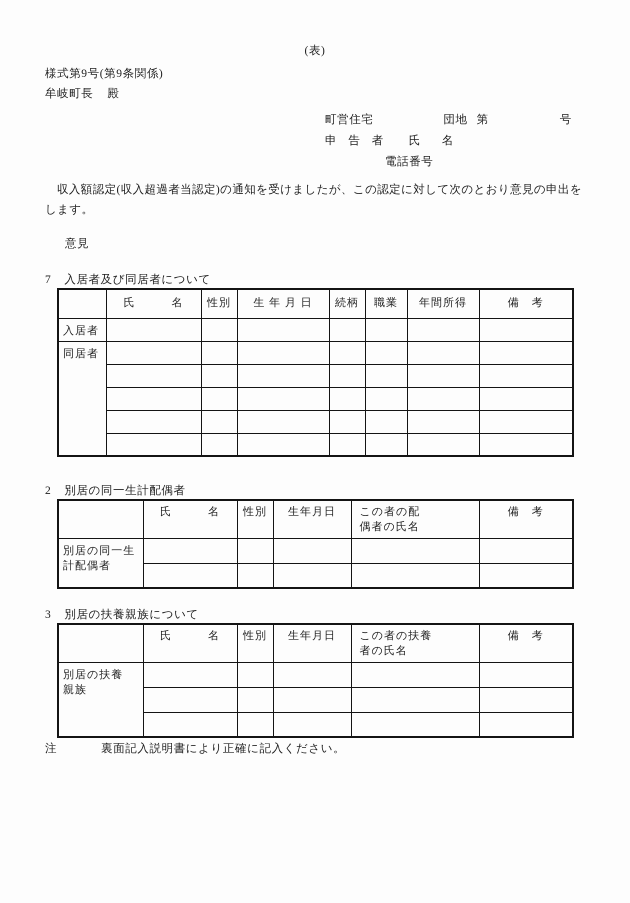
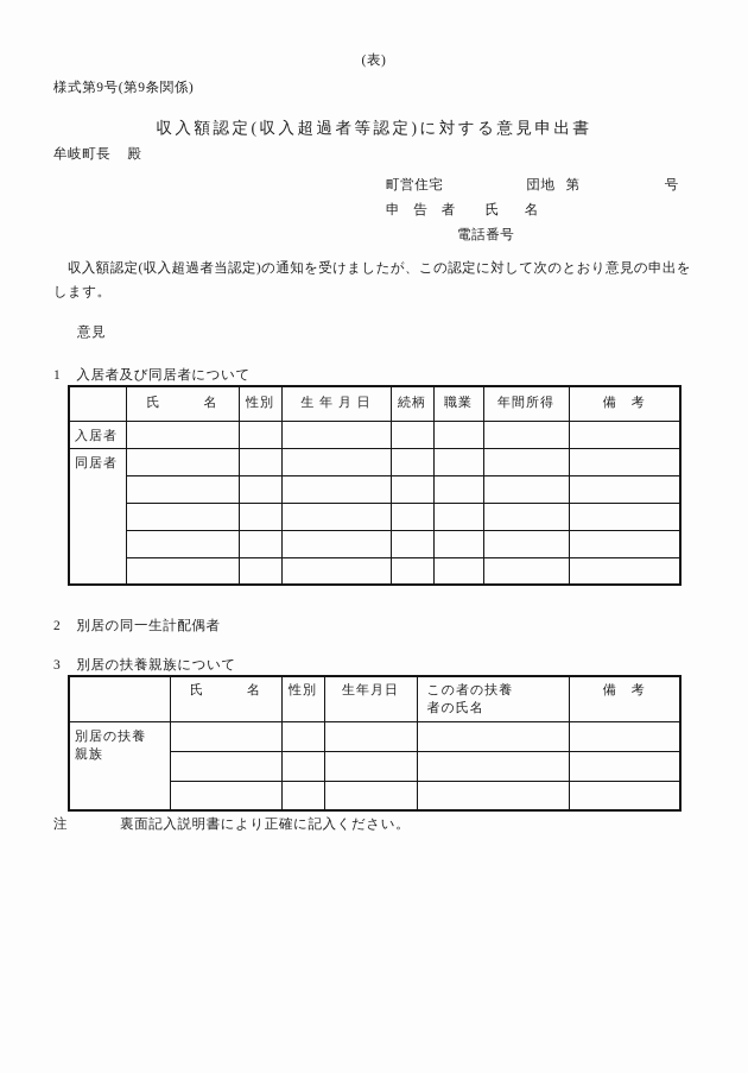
  (表)
  様式第9号(第9条関係)
+ 収入額認定(収入超過者等認定)に対する意見申出書
  牟岐町長
  殿
  町営住宅
  団地
  第
  号
  申 告 者
  氏
  名
  電話番号
  収入額認定(収入超過者当認定)の通知を受けましたが、この認定に対して次のとおり意見の申出をします。
  意見
- 7
+ 1
  入居者及び同居者について
  	氏 名	性別	生 年 月 日	続柄	職業	年間所得	備 考
  入居者
  同居者
  2
  別居の同一生計配偶者
- 	氏 名	性別	生年月日	この者の配 偶者の氏名	備 考
- 別居の同一生 計配偶者
  3
  別居の扶養親族について
  	氏 名	性別	生年月日	この者の扶養 者の氏名	備 考
  別居の扶養 親族
  注
  裏面記入説明書により正確に記入ください。
